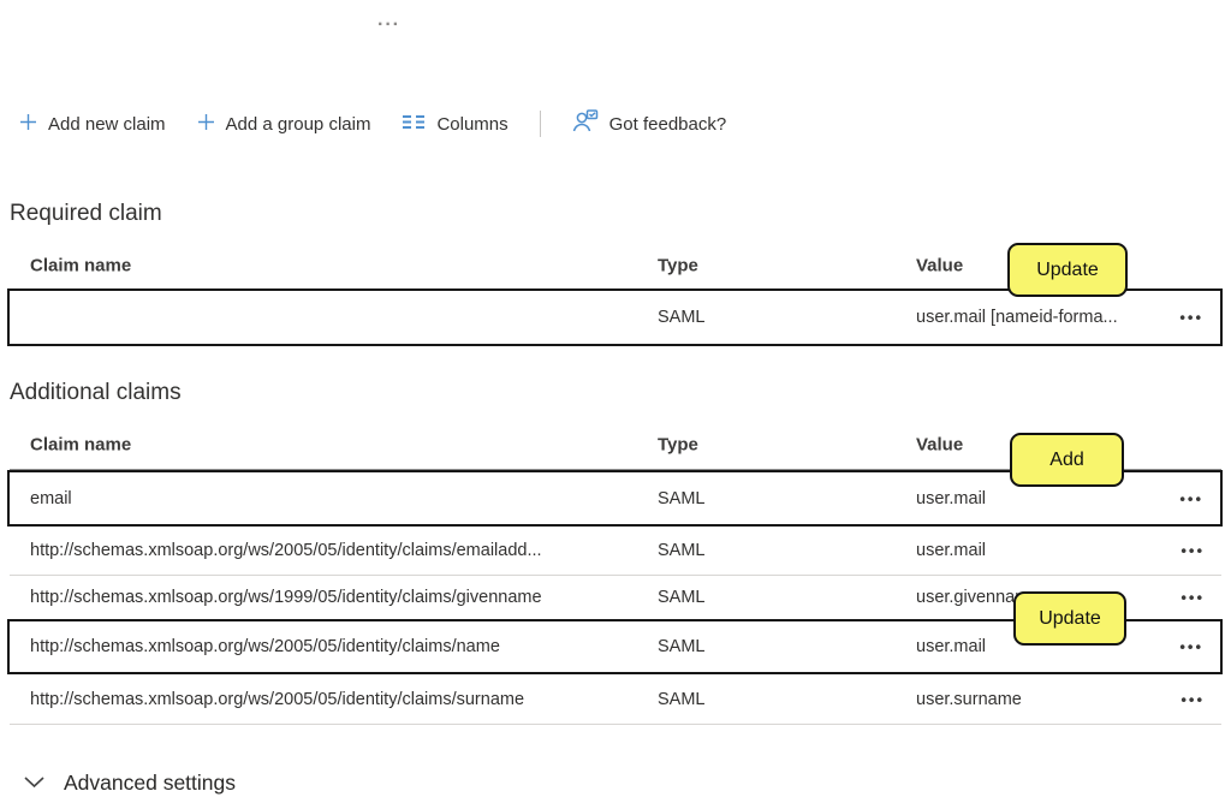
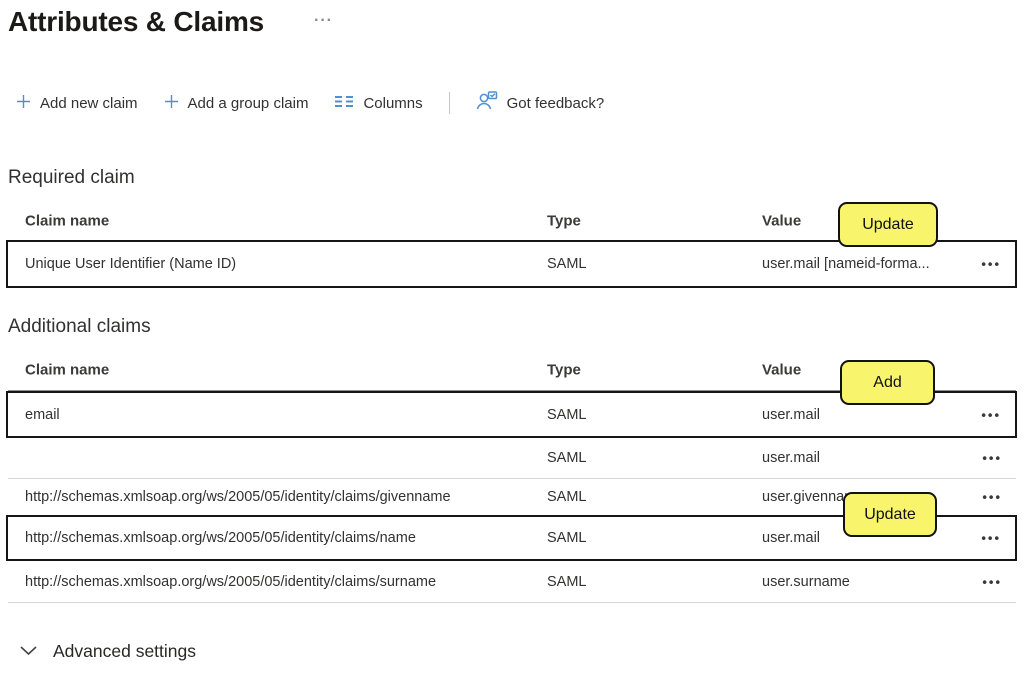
+ Attributes & Claims
  ···
  Add new claim
  Add a group claim
  Columns
  Got feedback?
  Required claim
  Claim name
  Type
  Value
+ Unique User Identifier (Name ID)
  SAML
  user.mail [nameid-forma...
  •••
  Additional claims
  Claim name
  Type
  Value
  email
  SAML
  user.mail
  •••
- http://schemas.xmlsoap.org/ws/2005/05/identity/claims/emailadd...
  SAML
  user.mail
  •••
- http://schemas.xmlsoap.org/ws/1999/05/identity/claims/givenname
+ http://schemas.xmlsoap.org/ws/2005/05/identity/claims/givenname
  SAML
  user.givenna
  •••
  http://schemas.xmlsoap.org/ws/2005/05/identity/claims/name
  SAML
  user.mail
  •••
  http://schemas.xmlsoap.org/ws/2005/05/identity/claims/surname
  SAML
  user.surname
  •••
  Update
  Add
  Update
  Advanced settings
